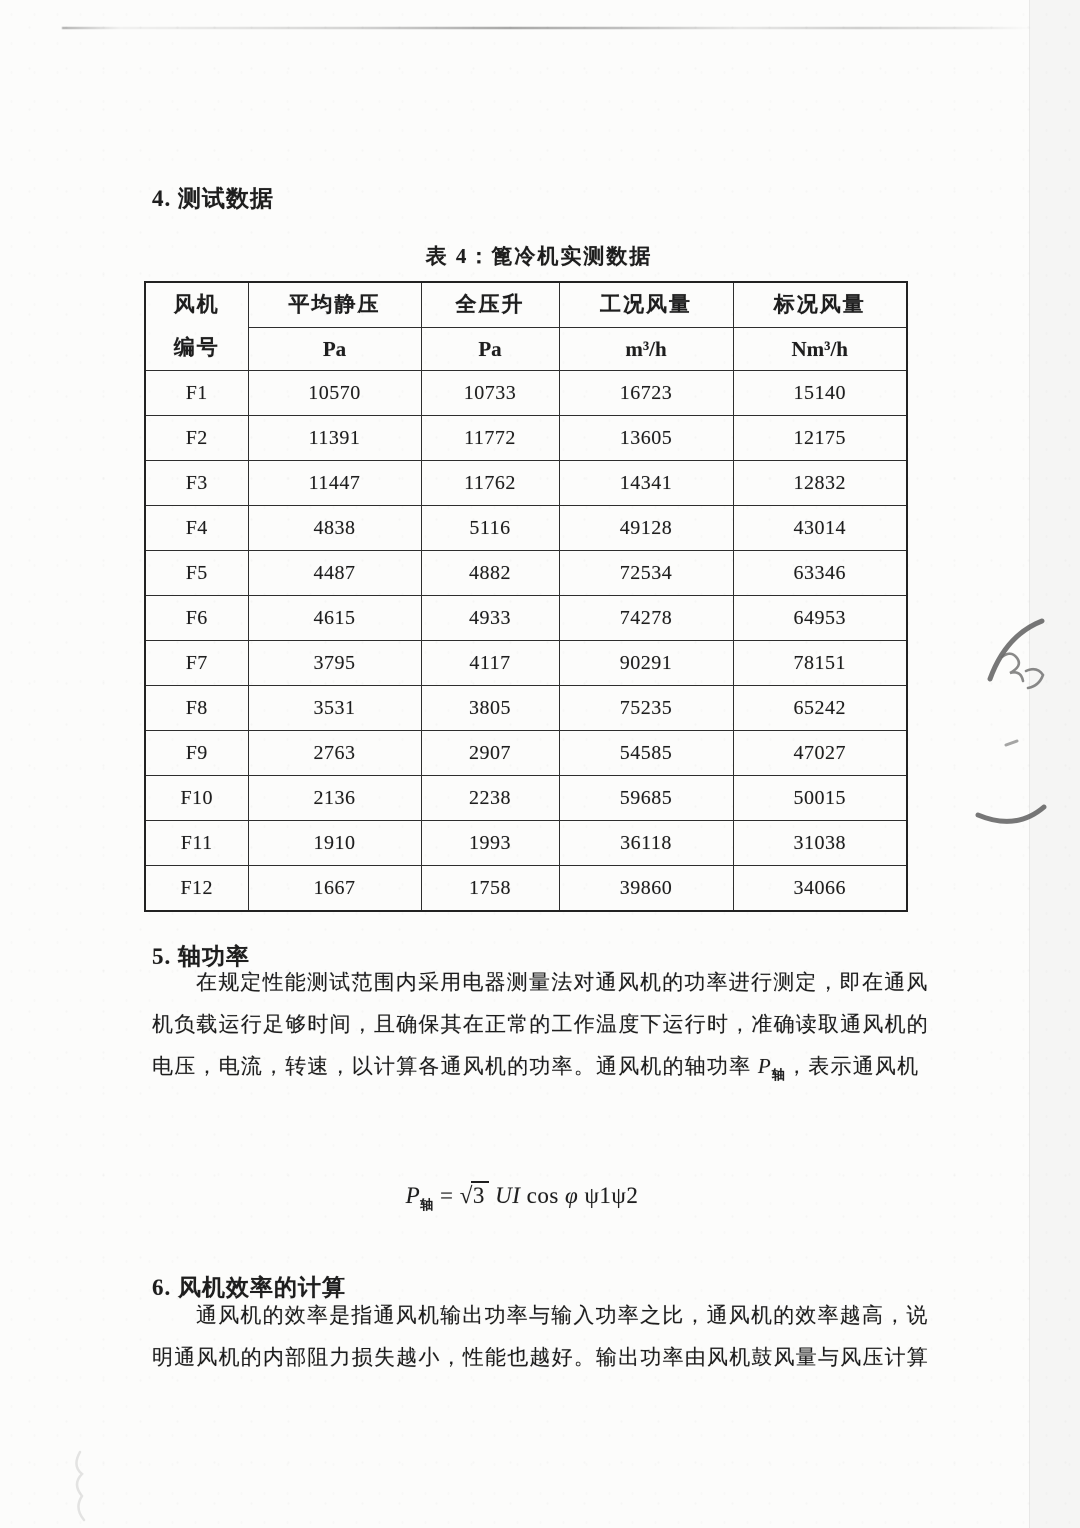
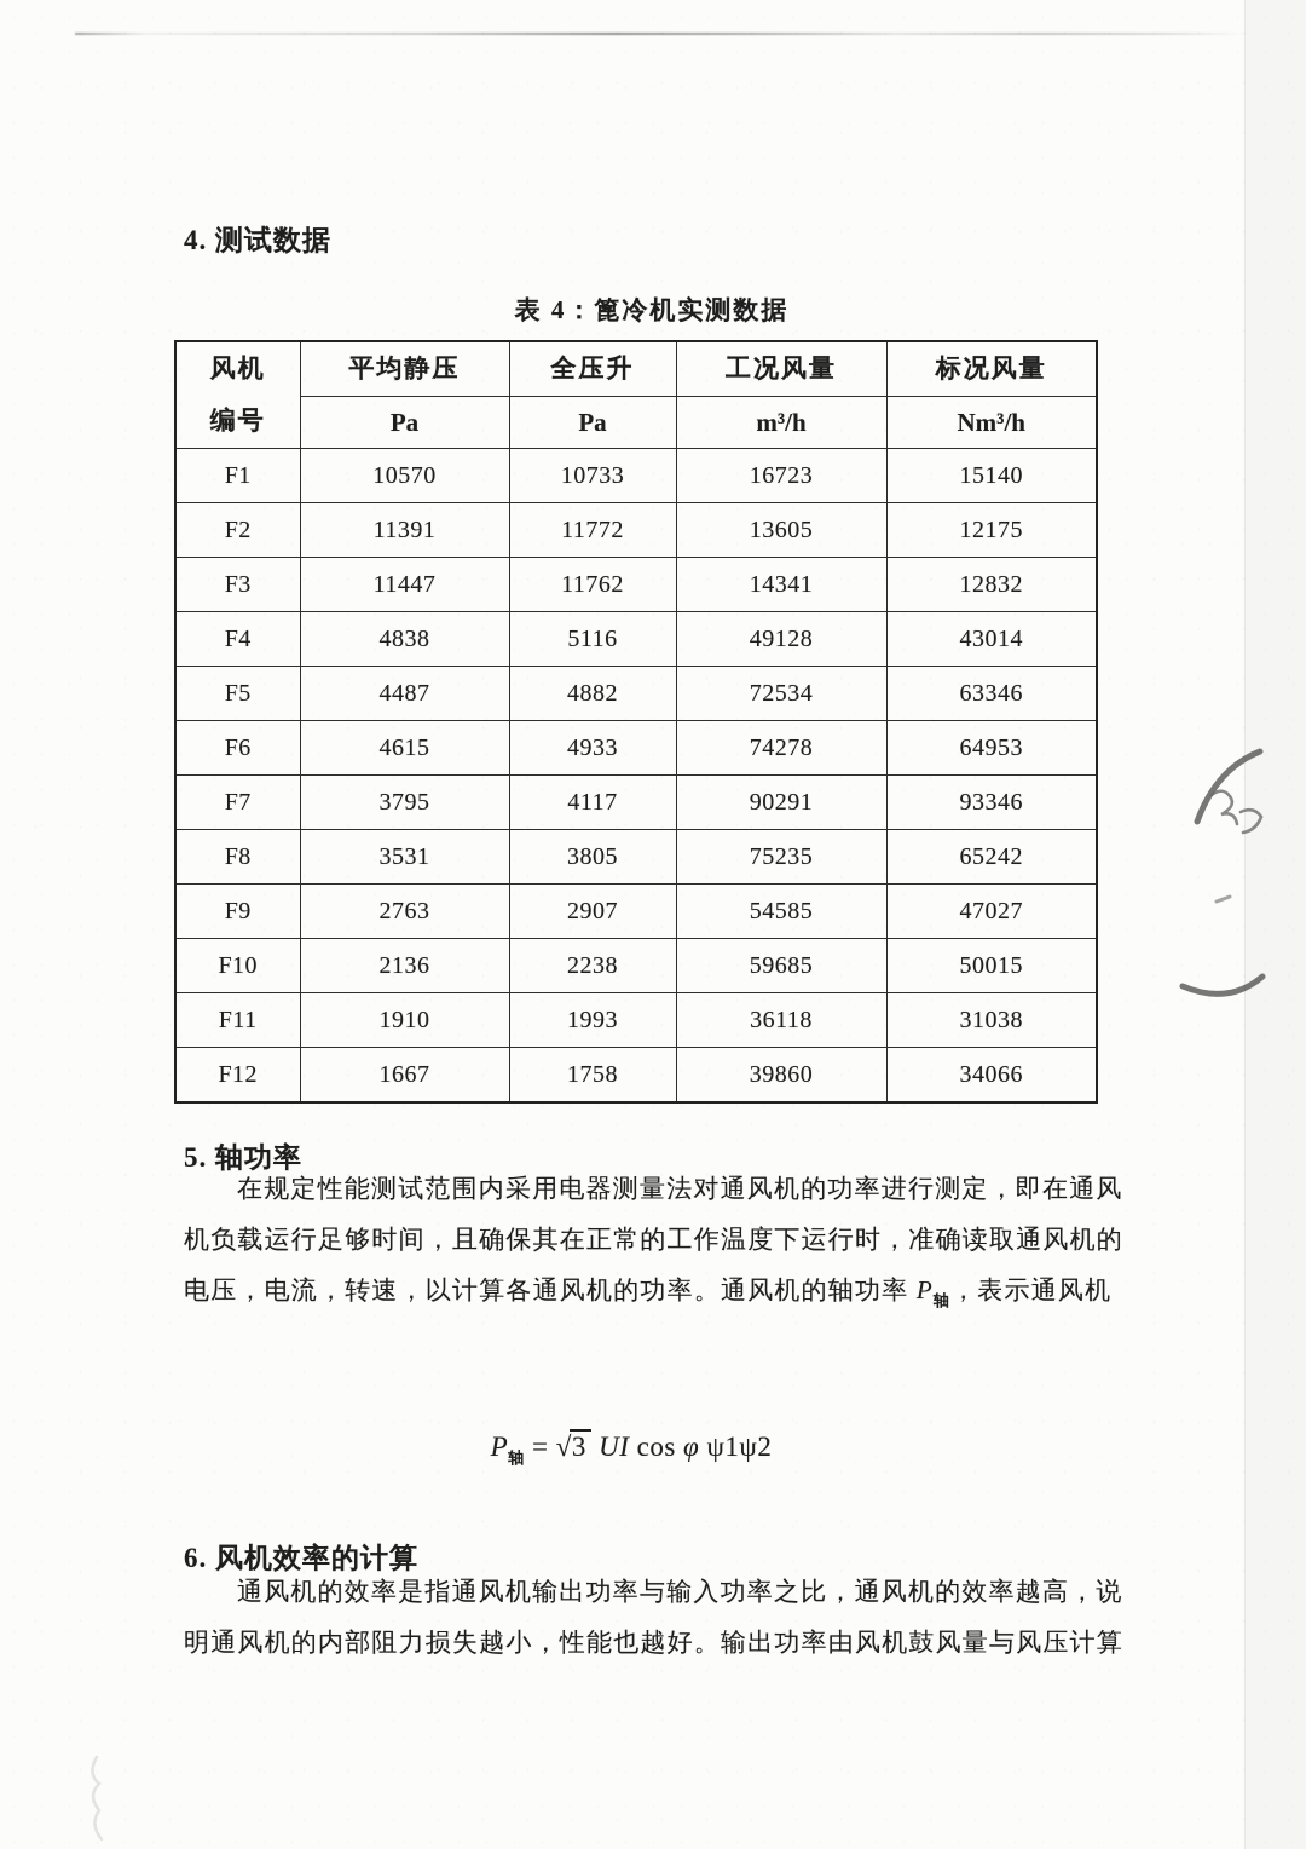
  4. 测试数据
  表 4：篦冷机实测数据
  风机 编号	平均静压	全压升	工况风量	标况风量
  Pa	Pa	m³/h	Nm³/h
  F1	10570	10733	16723	15140
  F2	11391	11772	13605	12175
  F3	11447	11762	14341	12832
  F4	4838	5116	49128	43014
  F5	4487	4882	72534	63346
  F6	4615	4933	74278	64953
- F7	3795	4117	90291	78151
+ F7	3795	4117	90291	93346
  F8	3531	3805	75235	65242
  F9	2763	2907	54585	47027
  F10	2136	2238	59685	50015
  F11	1910	1993	36118	31038
  F12	1667	1758	39860	34066
  5. 轴功率
  在规定性能测试范围内采用电器测量法对通风机的功率进行测定，即在通风
  机负载运行足够时间，且确保其在正常的工作温度下运行时，准确读取通风机的
  电压，电流，转速，以计算各通风机的功率。通风机的轴功率 P轴，表示通风机
  P轴 = √3 UI cos φ ψ1ψ2
  6. 风机效率的计算
  通风机的效率是指通风机输出功率与输入功率之比，通风机的效率越高，说
  明通风机的内部阻力损失越小，性能也越好。输出功率由风机鼓风量与风压计算
